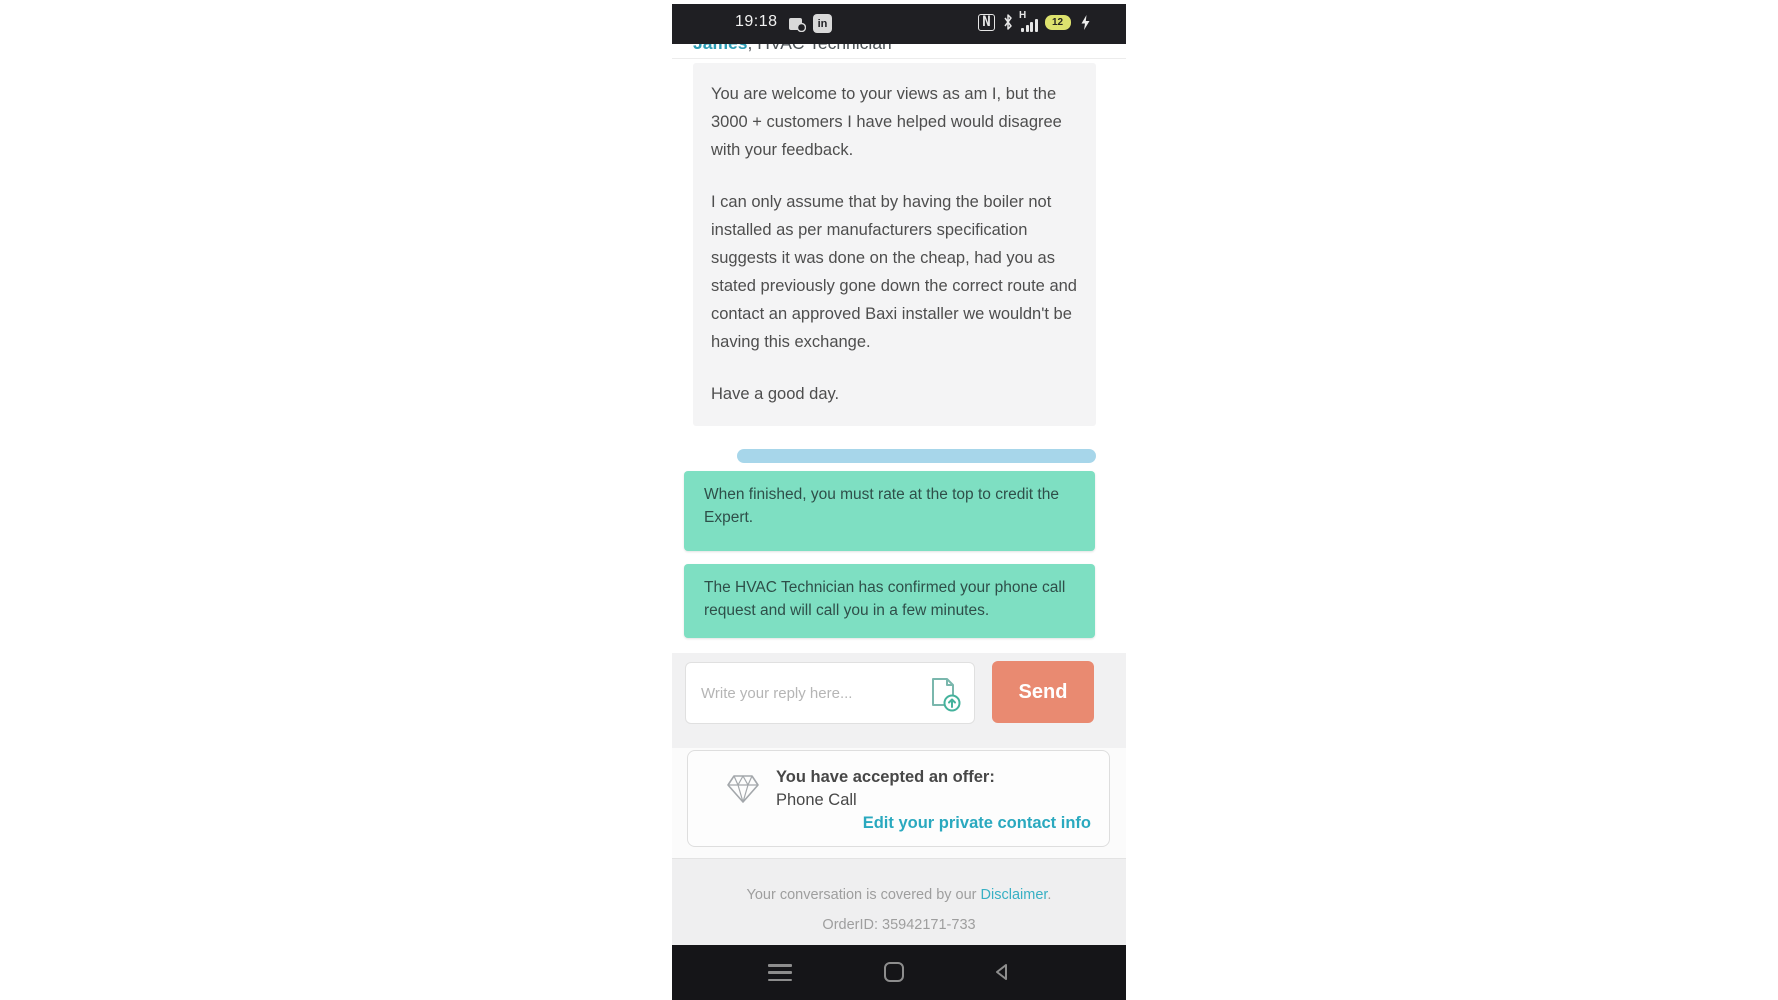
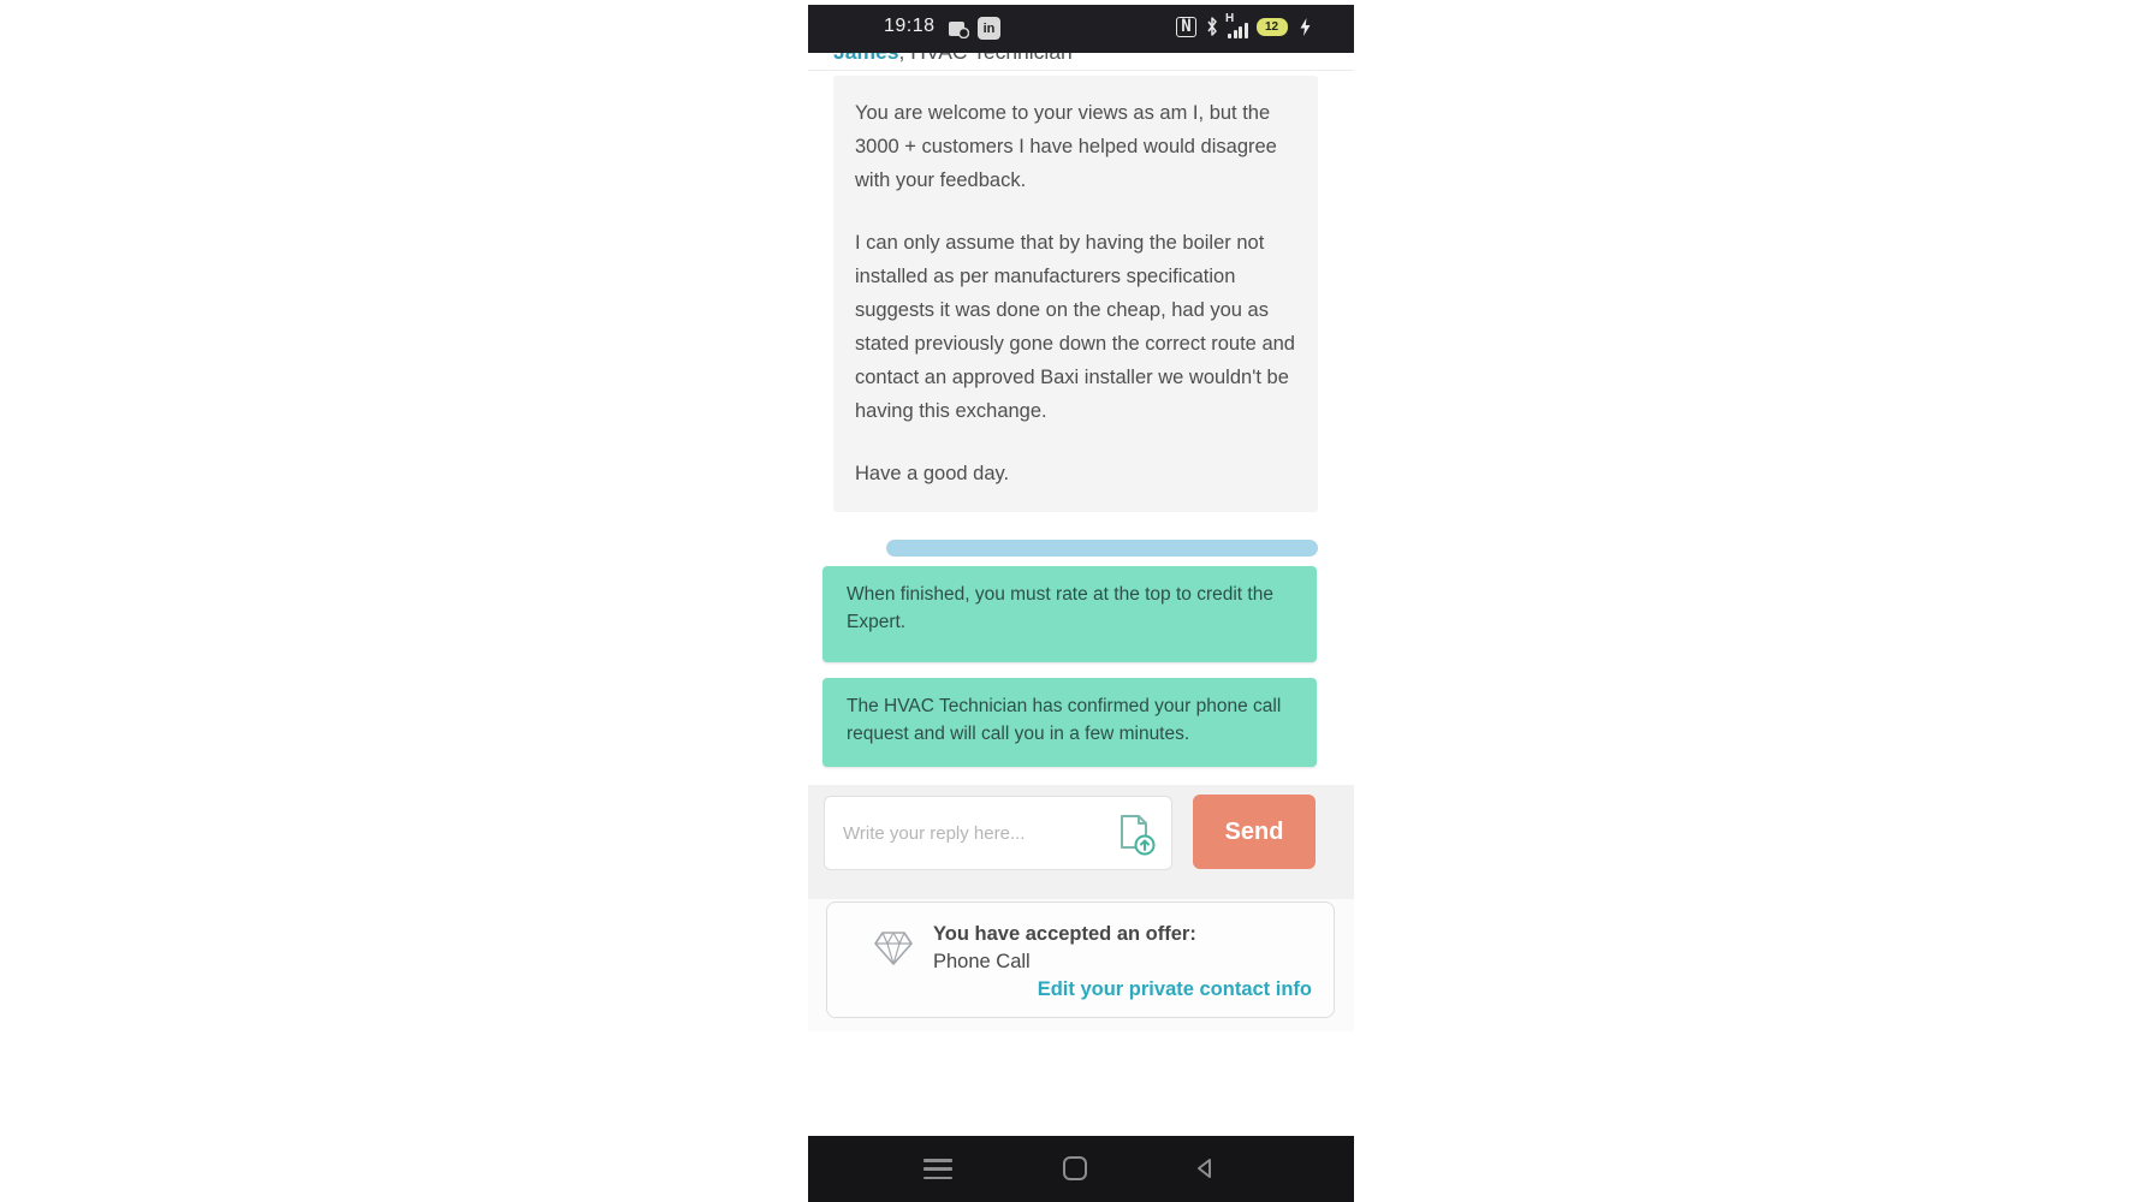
  19:18
  in
  N
  H
  12
  You are welcome to your views as am I, but the 3000 + customers I have helped would disagree with your feedback.
  I can only assume that by having the boiler not installed as per manufacturers specification suggests it was done on the cheap, had you as stated previously gone down the correct route and contact an approved Baxi installer we wouldn't be having this exchange.
  Have a good day.
  When finished, you must rate at the top to credit the Expert.
  The HVAC Technician has confirmed your phone call request and will call you in a few minutes.
  Write your reply here...
  Send
  You have accepted an offer:
  Phone Call
  Edit your private contact info
- Your conversation is covered by our Disclaimer.
- OrderID: 35942171-733
